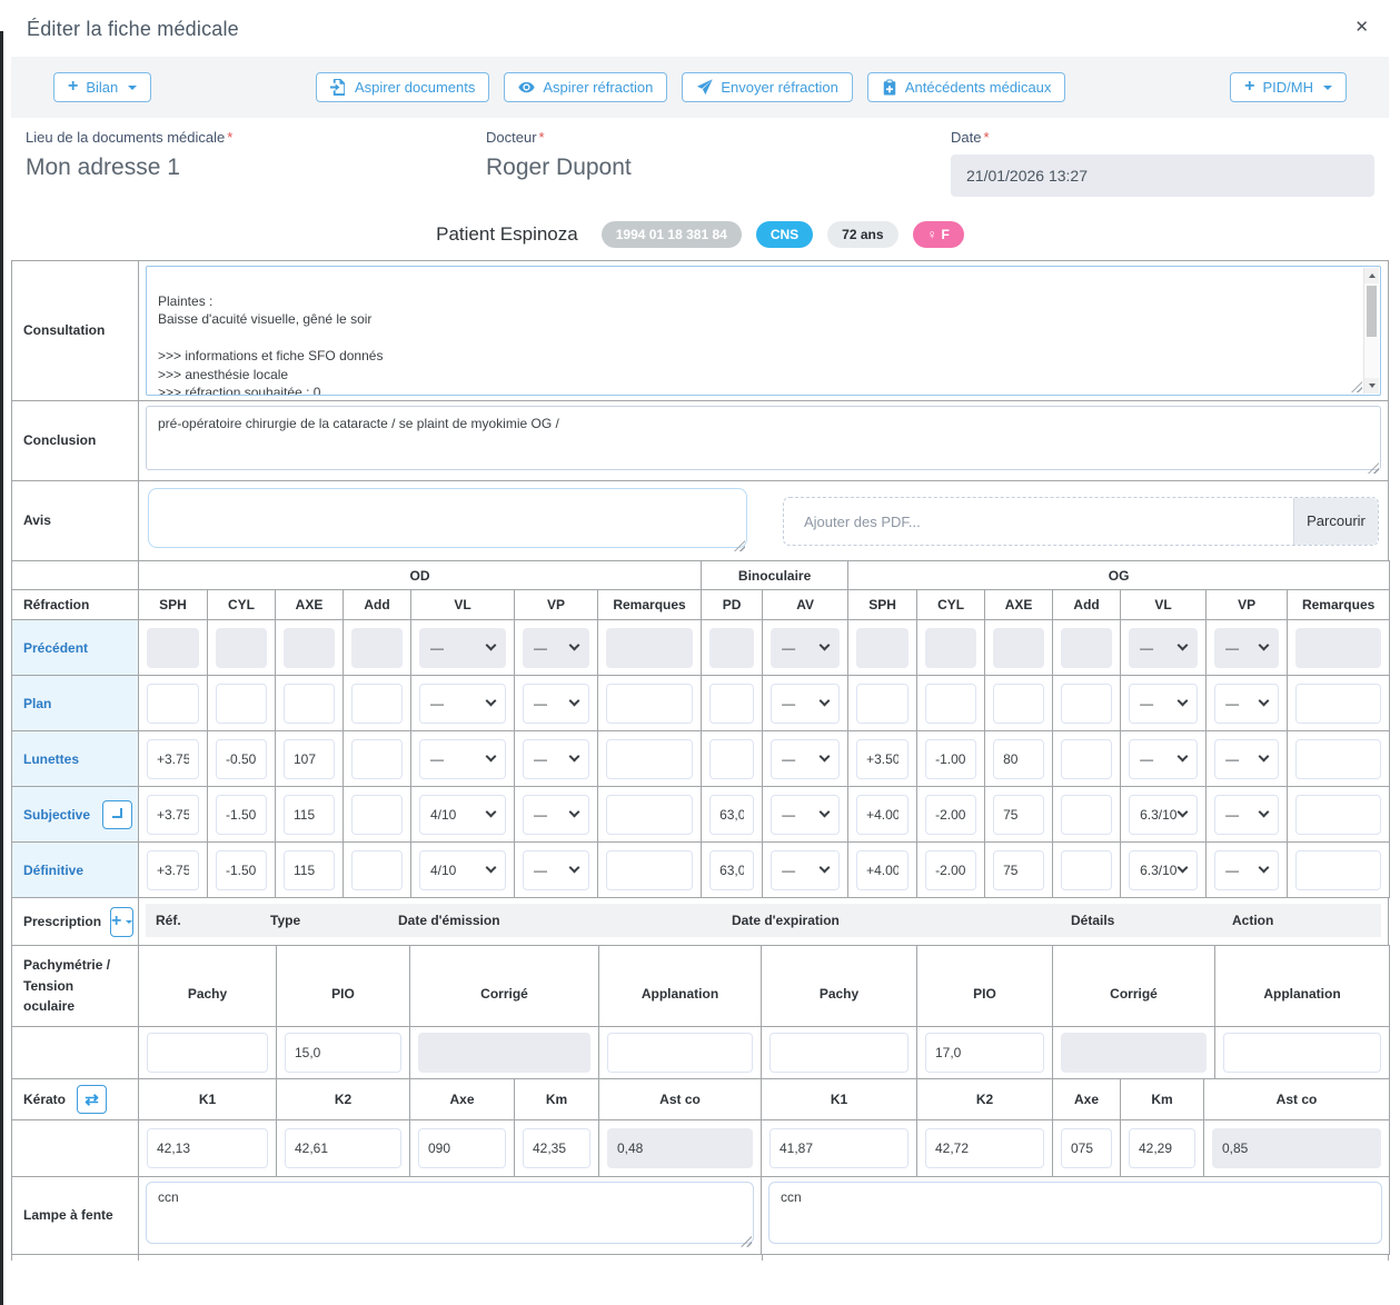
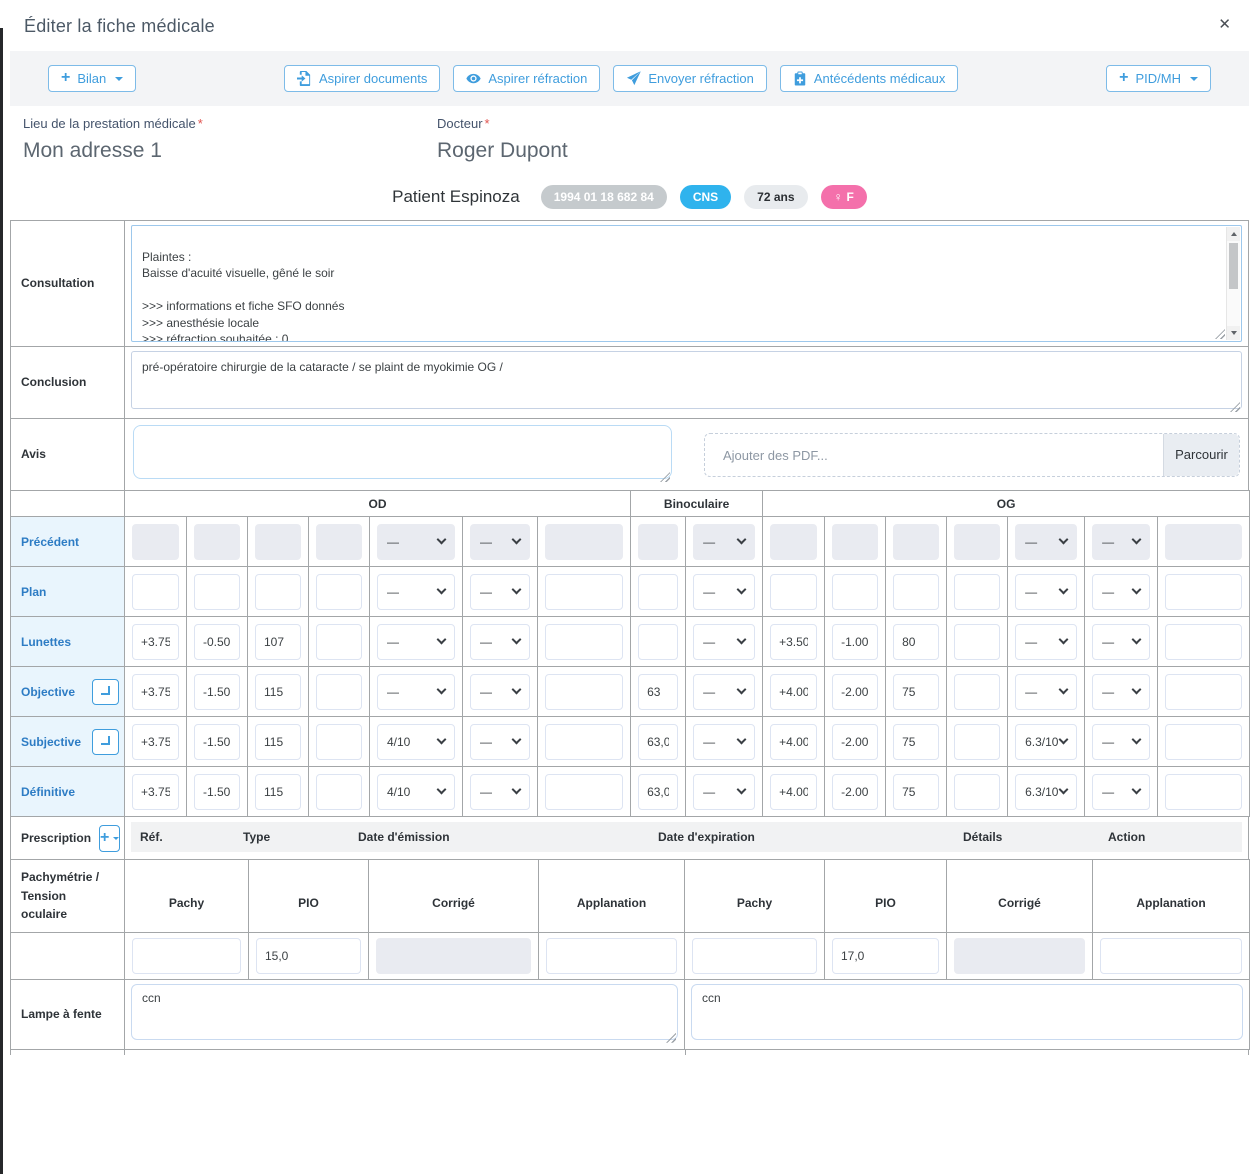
  Éditer la fiche médicale
  ✕
  +
  Bilan
  Aspirer documents
  Aspirer réfraction
  Envoyer réfraction
  Antécédents médicaux
  +
  PID/MH
- Lieu de la documents médicale *
+ Lieu de la prestation médicale *
  Mon adresse 1
  Docteur *
  Roger Dupont
- Date *
- 21/01/2026 13:27
  Patient Espinoza
- 1994 01 18 381 84
+ 1994 01 18 682 84
  CNS
  72 ans
  ♀
  F
  Consultation	Plaintes : Baisse d'acuité visuelle, gêné le soir >>> informations et fiche SFO donnés >>> anesthésie locale
  Conclusion	pré-opératoire chirurgie de la cataracte / se plaint de myokimie OG /
  Avis	Ajouter des PDF... Parcourir
  	OD	Binoculaire	OG
- Réfraction	SPH	CYL	AXE	Add	VL	VP	Remarques	PD	AV	SPH	CYL	AXE	Add	VL	VP	Remarques
  Précédent					—	—			—					—	—
  Plan					—	—			—					—	—
  Lunettes	+3.75	-0.50	107		—	—			—	+3.50	-1.00	80		—	—
+ Objective	+3.75	-1.50	115		—	—		63	—	+4.00	-2.00	75		—	—
  Subjective	+3.75	-1.50	115		4/10	—		63,0	—	+4.00	-2.00	75		6.3/10	—
  Définitive	+3.75	-1.50	115		4/10	—		63,0	—	+4.00	-2.00	75		6.3/10	—
  Prescription +	Réf. Type Date d'émission Date d'expiration Détails Action
  Pachymétrie /Tension oculaire	Pachy	PIO	Corrigé	Applanation	Pachy	PIO	Corrigé	Applanation
  		15,0				17,0
- Kérato ⇄	K1	K2	Axe	Km	Ast co	K1	K2	Axe	Km	Ast co
- 	42,13	42,61	090	42,35	0,48	41,87	42,72	075	42,29	0,85
  Lampe à fente	ccn	ccn
